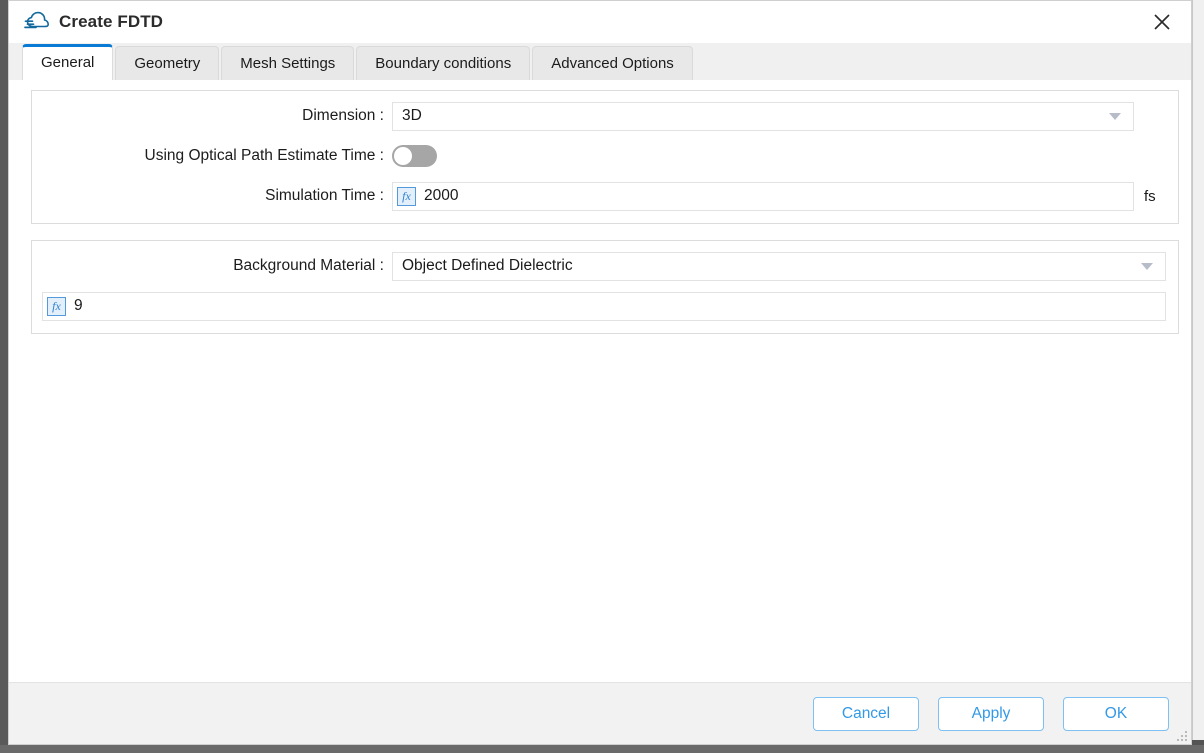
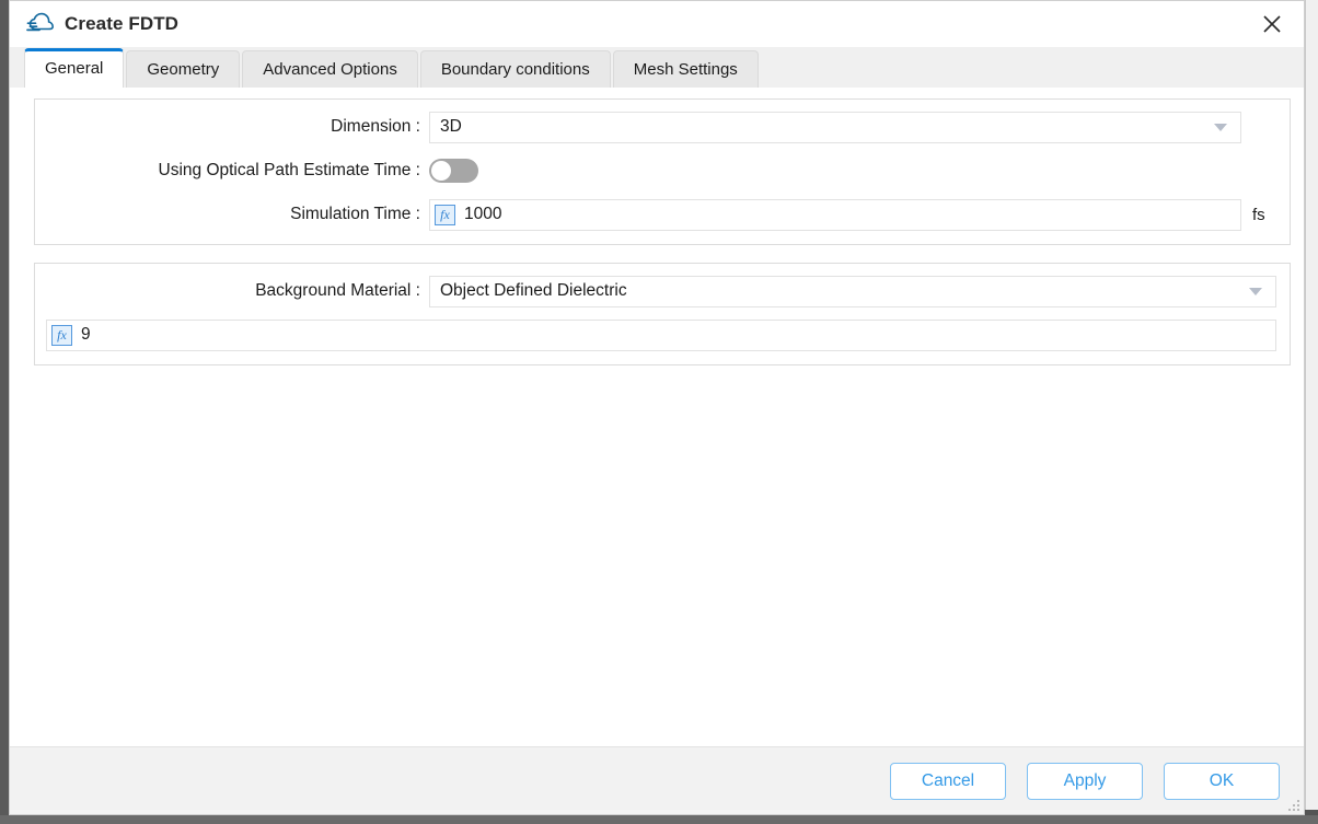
  Create FDTD
  General
  Geometry
- Mesh Settings
+ Advanced Options
  Boundary conditions
- Advanced Options
+ Mesh Settings
  Dimension :
  3D
  Using Optical Path Estimate Time :
  Simulation Time :
  fx
- 2000
+ 1000
  fs
  Background Material :
  Object Defined Dielectric
  fx
  9
  Cancel
  Apply
  OK
